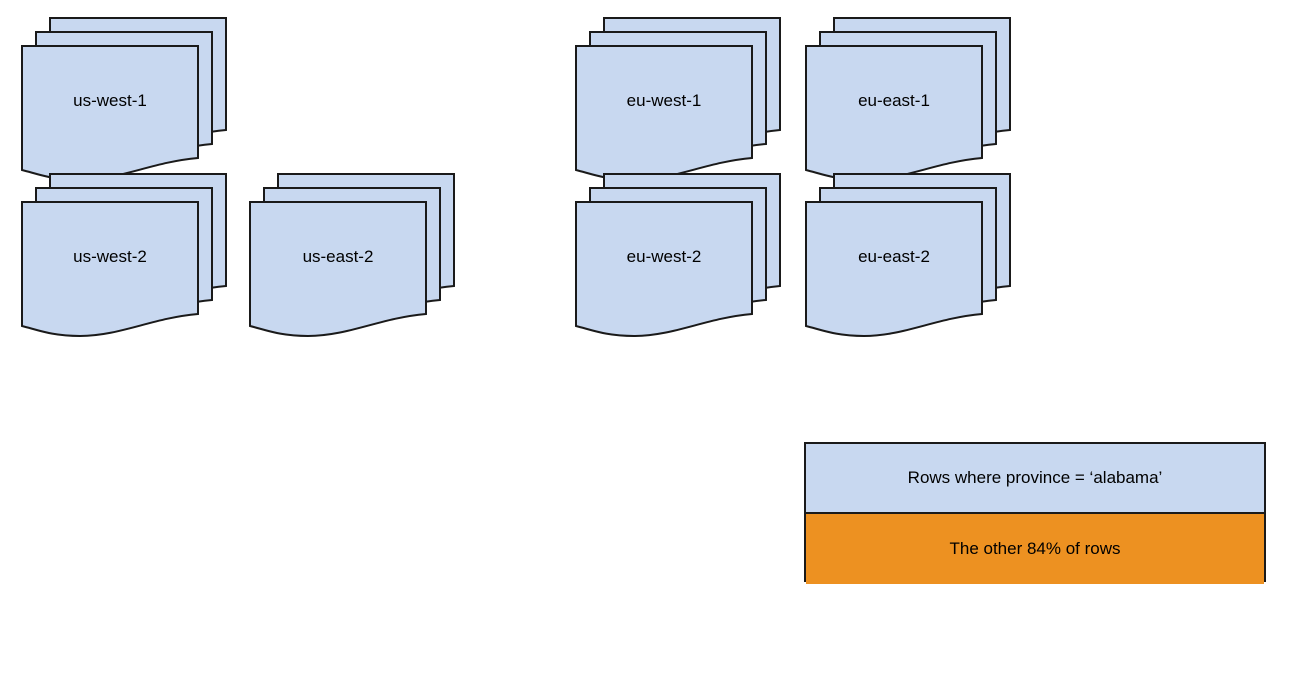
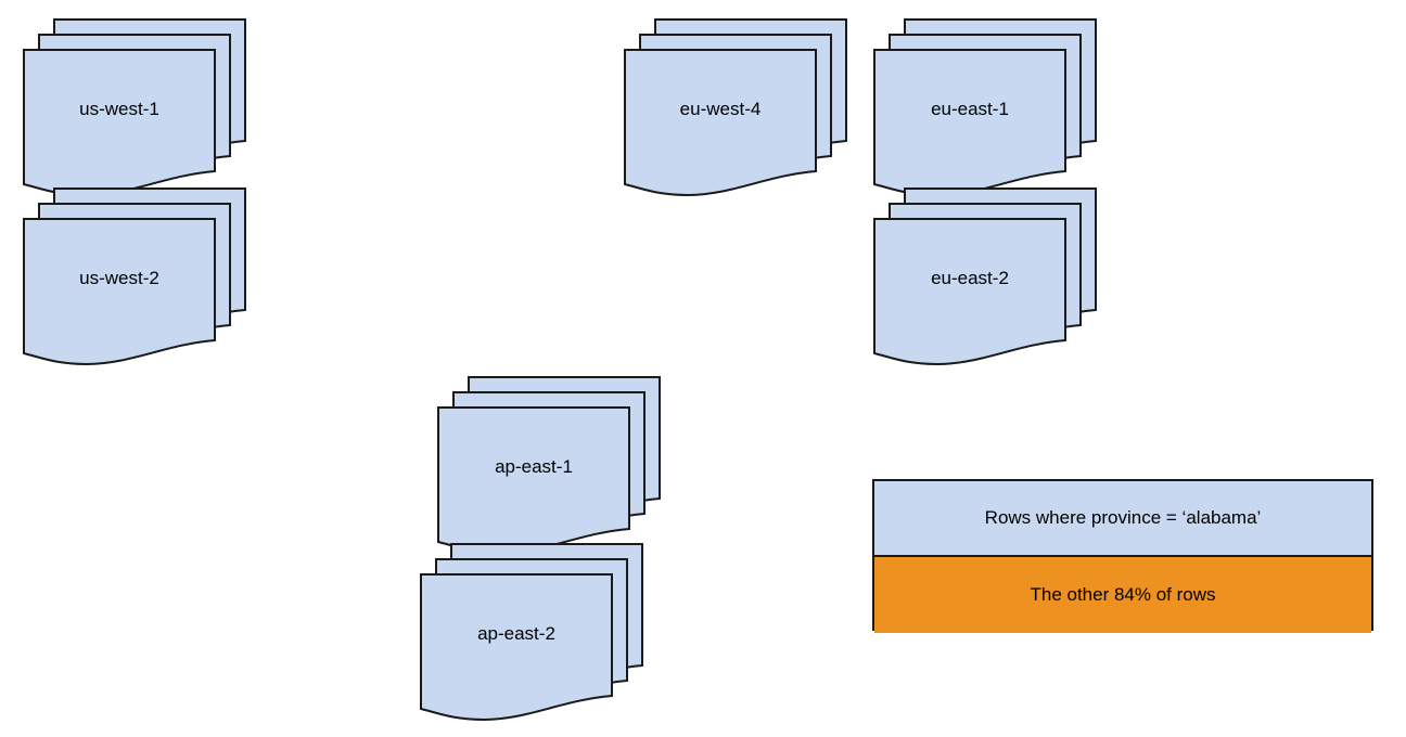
  us-west-1
- eu-west-1
+ eu-west-4
  eu-east-1
  us-west-2
- us-east-2
- eu-west-2
  eu-east-2
+ ap-east-1
+ ap-east-2
  Rows where province = ‘alabama’
  The other 84% of rows
